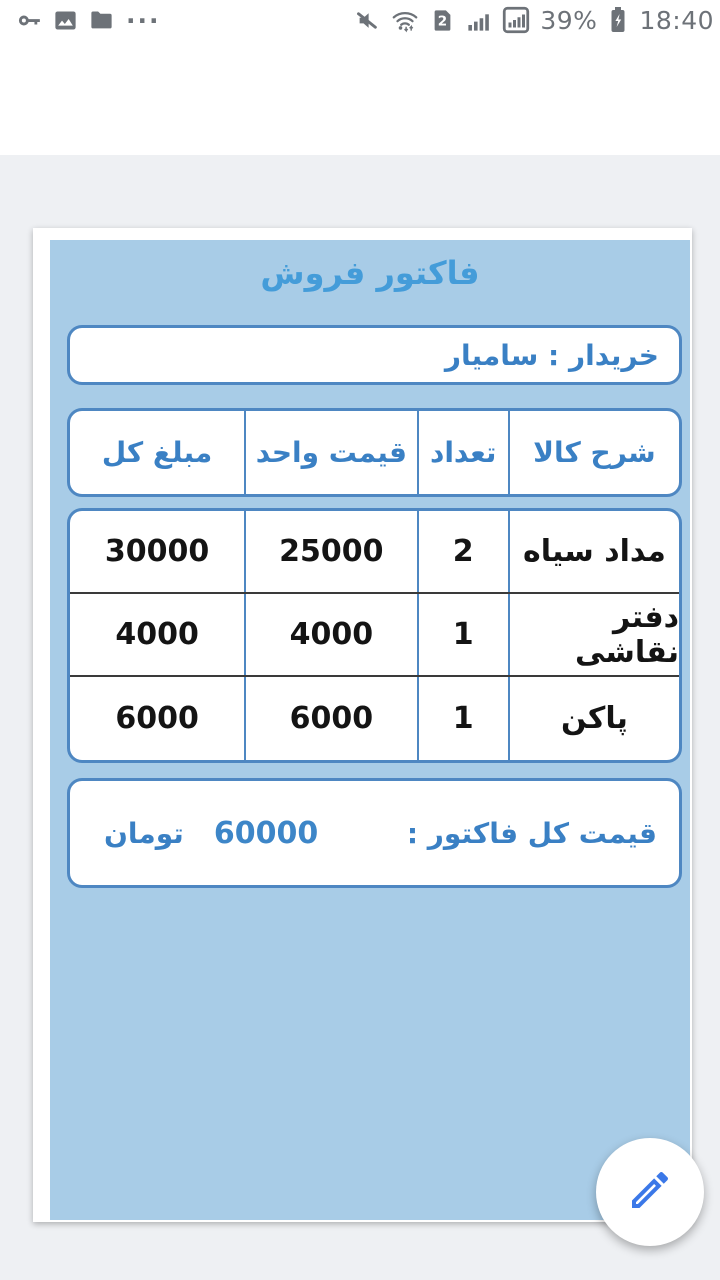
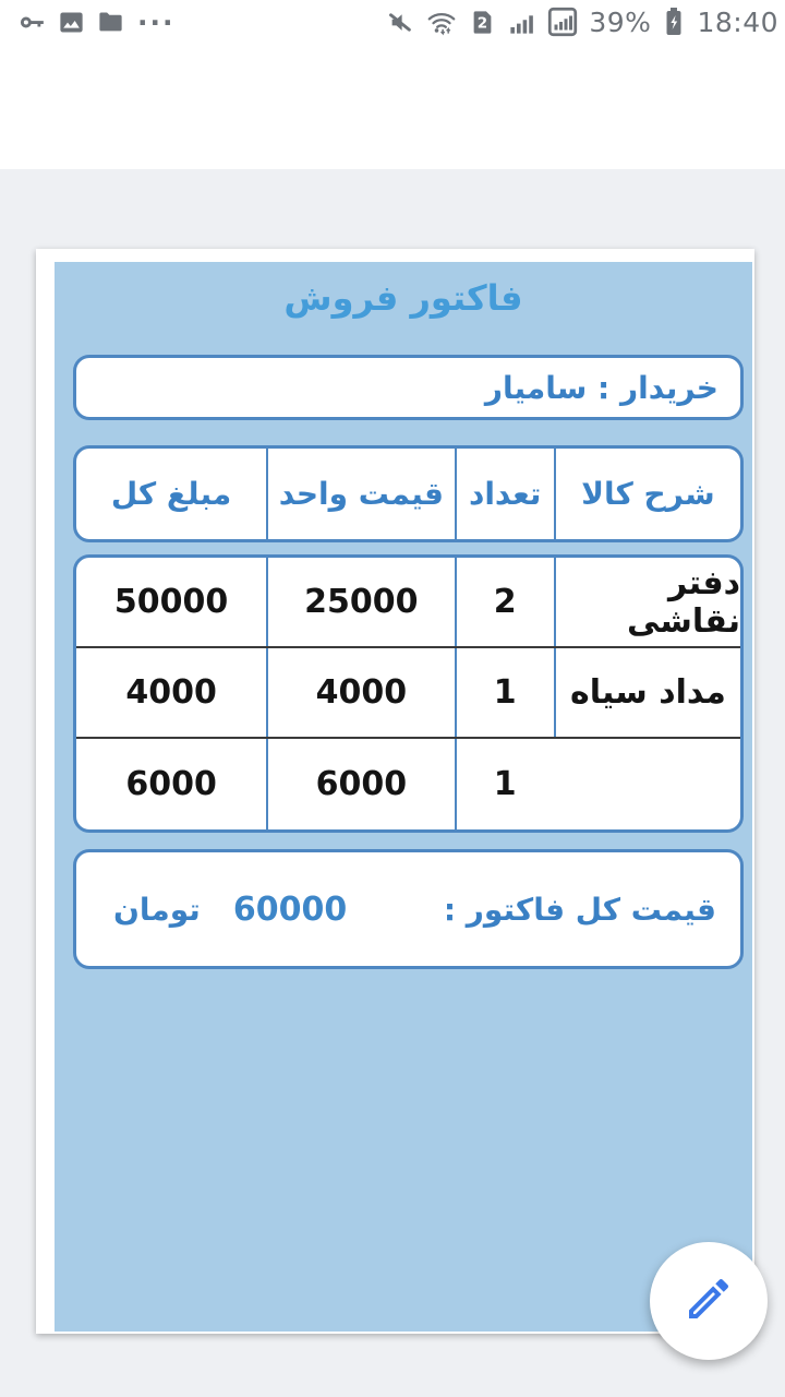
  ...
  2
  39%
  18:40
  فاکتور فروش
  خریدار : سامیار
  مبلغ کل
  قیمت واحد
  تعداد
  شرح کالا
- 30000
+ 50000
  25000
  2
- مداد سیاه
+ دفتر نقاشی
  4000
  4000
  1
- دفتر نقاشی
+ مداد سیاه
  6000
  6000
  1
- پاکن
  قیمت کل فاکتور :
  60000
  تومان
